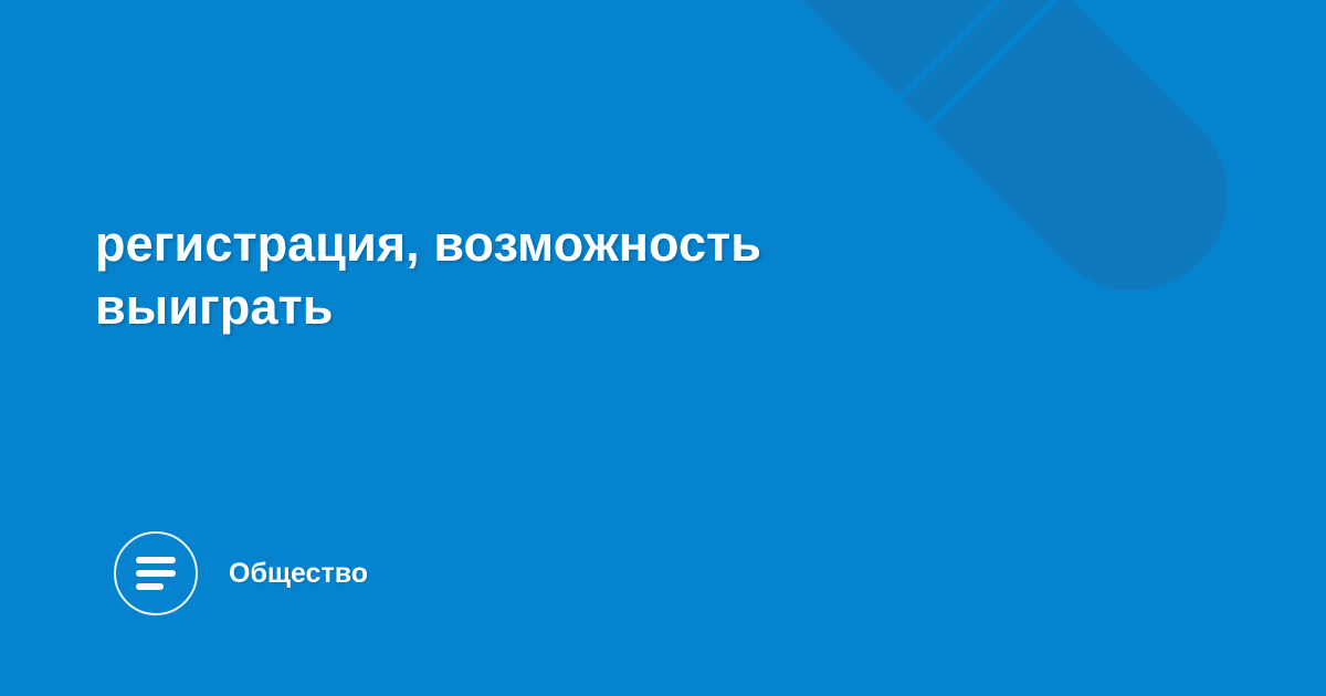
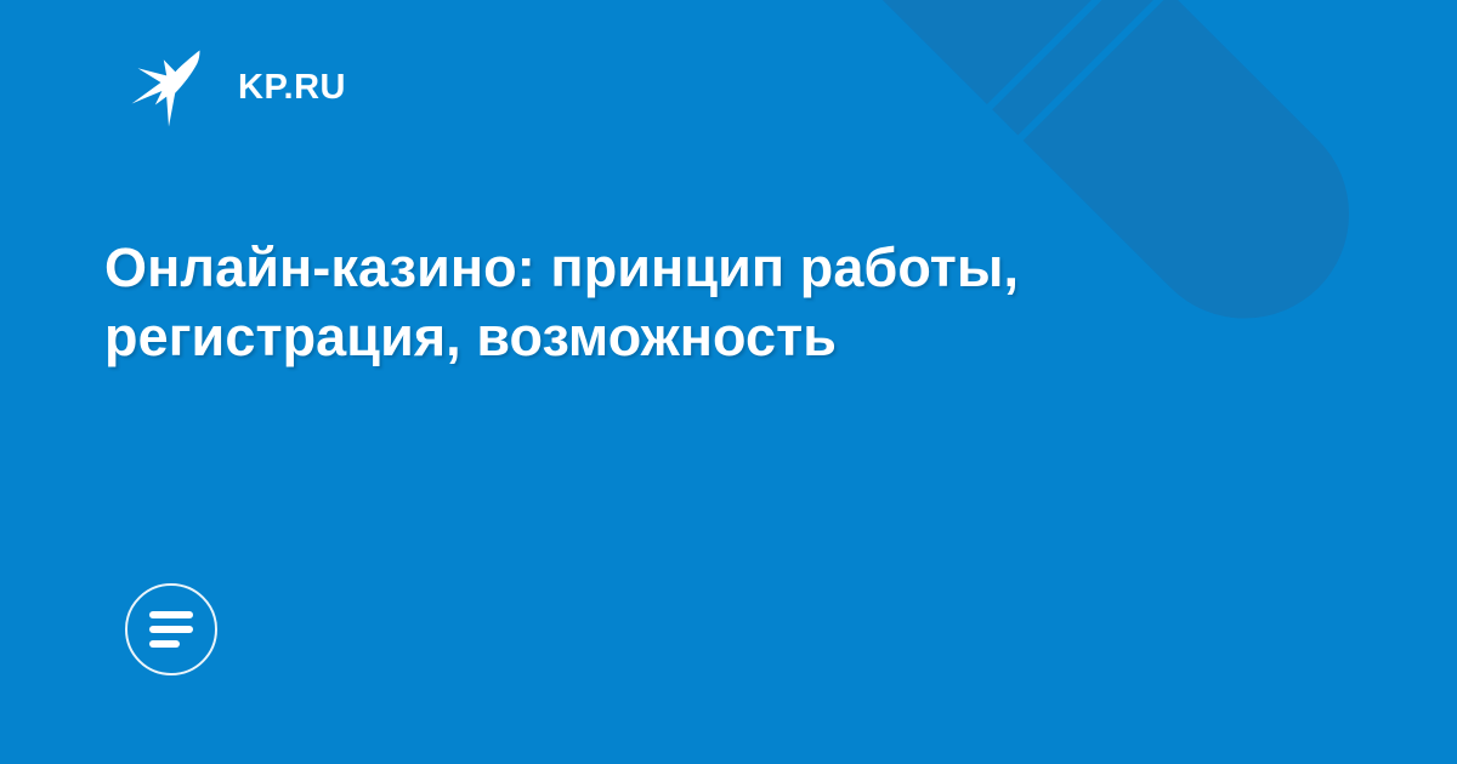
+ KP.RU
+ Онлайн-казино: принцип работы,
  регистрация, возможность
- выиграть
- Общество
